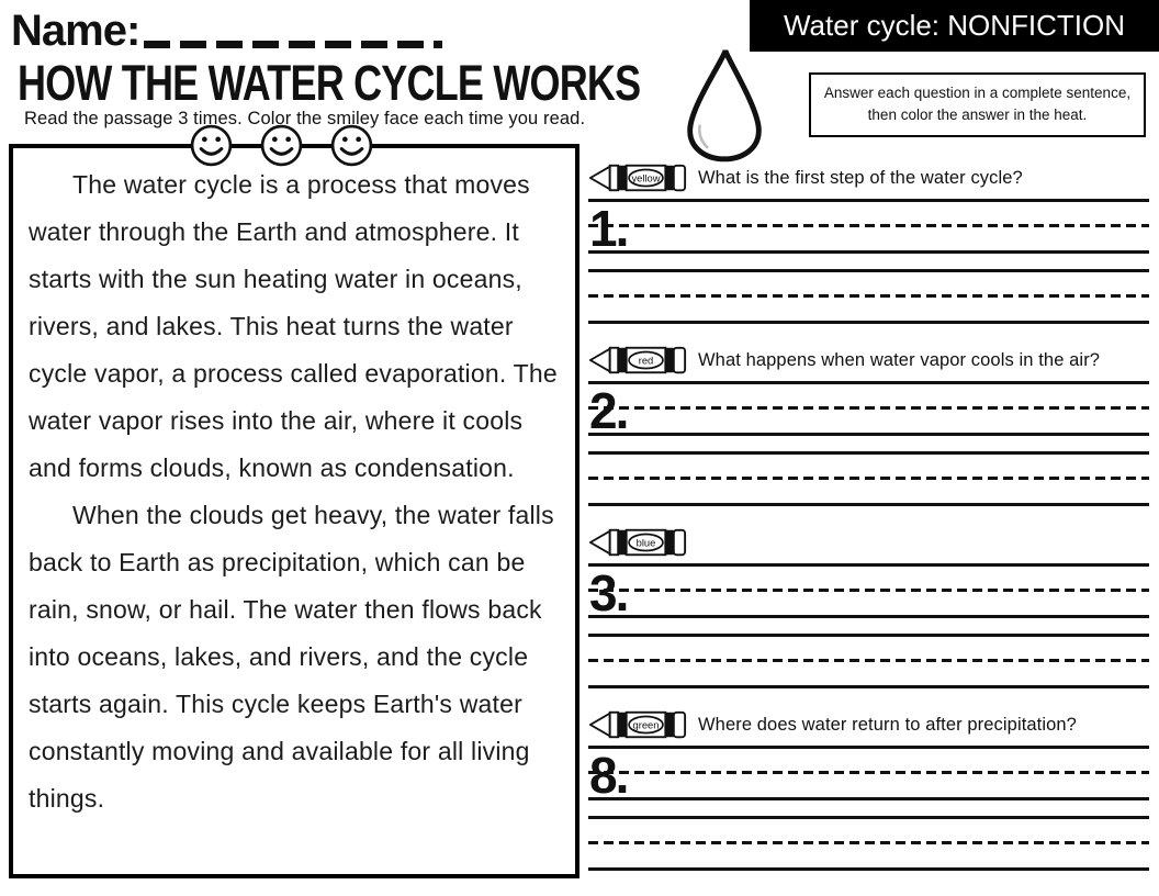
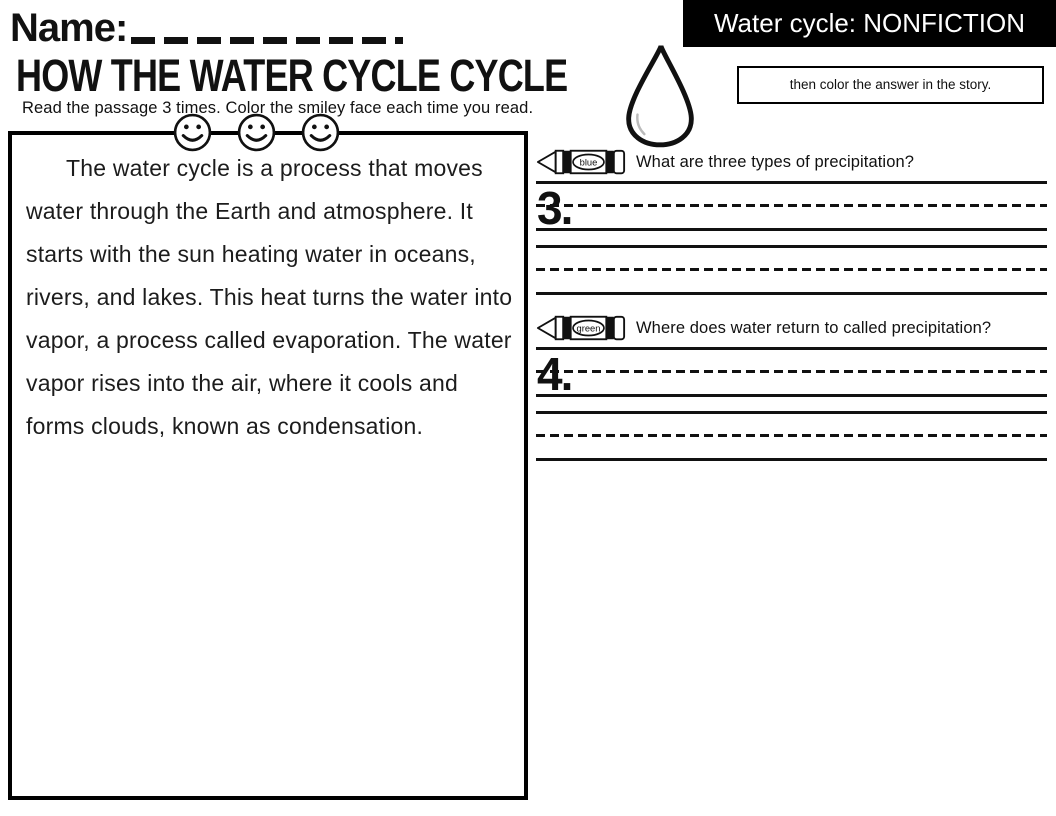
  Name:
- HOW THE WATER CYCLE WORKS
+ HOW THE WATER CYCLE CYCLE
  Read the passage 3 times. Color the smiley face each time you read.
  Water cycle: NONFICTION
- Answer each question in a complete sentence,
- then color the answer in the heat.
+ then color the answer in the story.
- The water cycle is a process that moves water through the Earth and atmosphere. It starts with the sun heating water in oceans, rivers, and lakes. This heat turns the water cycle vapor, a process called evaporation. The water vapor rises into the air, where it cools and forms clouds, known as condensation.
+ The water cycle is a process that moves water through the Earth and atmosphere. It starts with the sun heating water in oceans, rivers, and lakes. This heat turns the water into vapor, a process called evaporation. The water vapor rises into the air, where it cools and forms clouds, known as condensation.
- When the clouds get heavy, the water falls back to Earth as precipitation, which can be rain, snow, or hail. The water then flows back into oceans, lakes, and rivers, and the cycle starts again. This cycle keeps Earth's water constantly moving and available for all living things.
- yellow
- What is the first step of the water cycle?
- 1.
- red
- What happens when water vapor cools in the air?
- 2.
  blue
+ What are three types of precipitation?
  3.
  green
- Where does water return to after precipitation?
+ Where does water return to called precipitation?
- 8.
+ 4.
